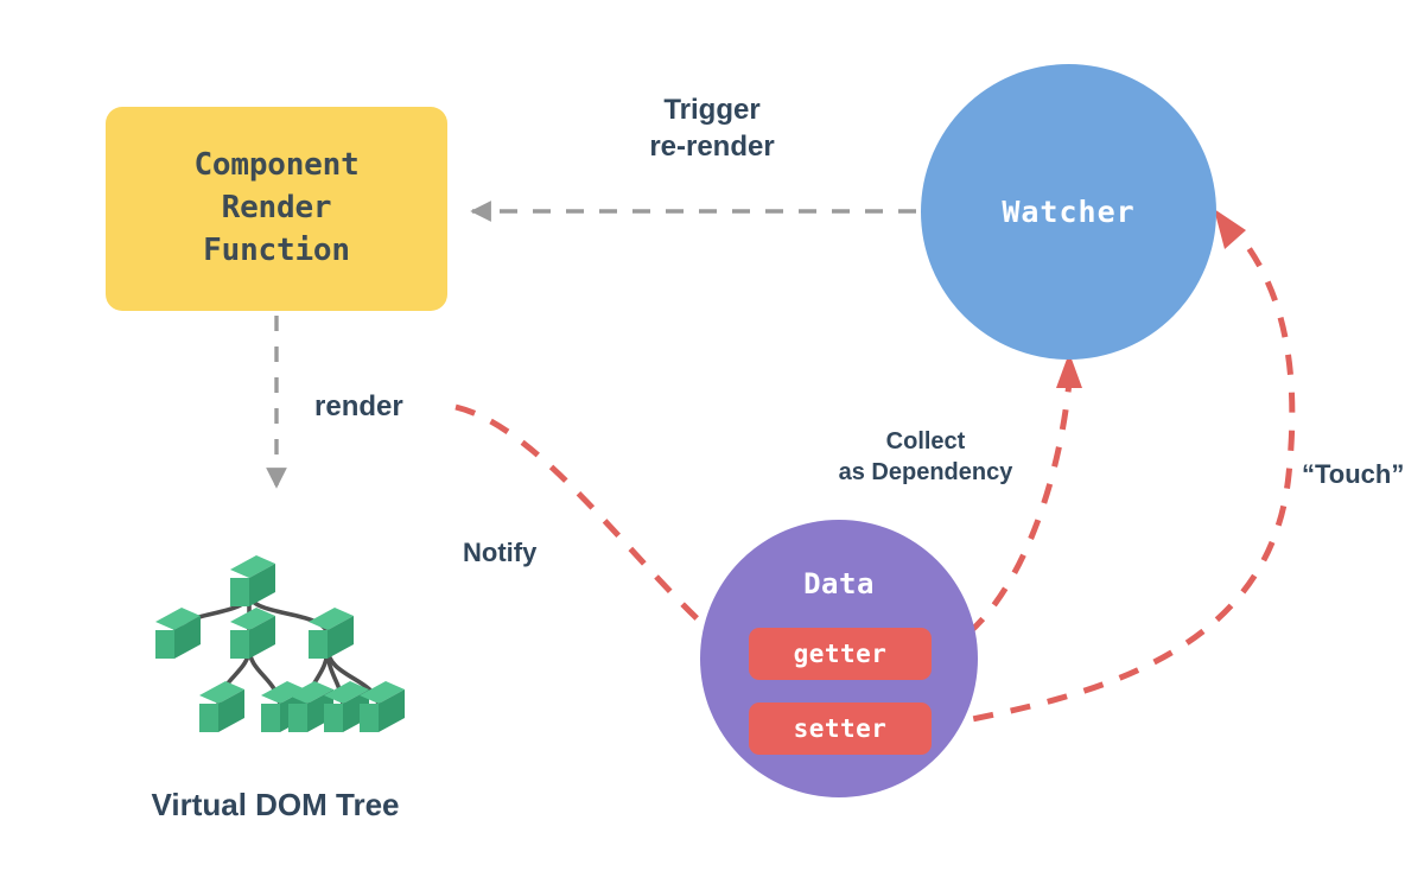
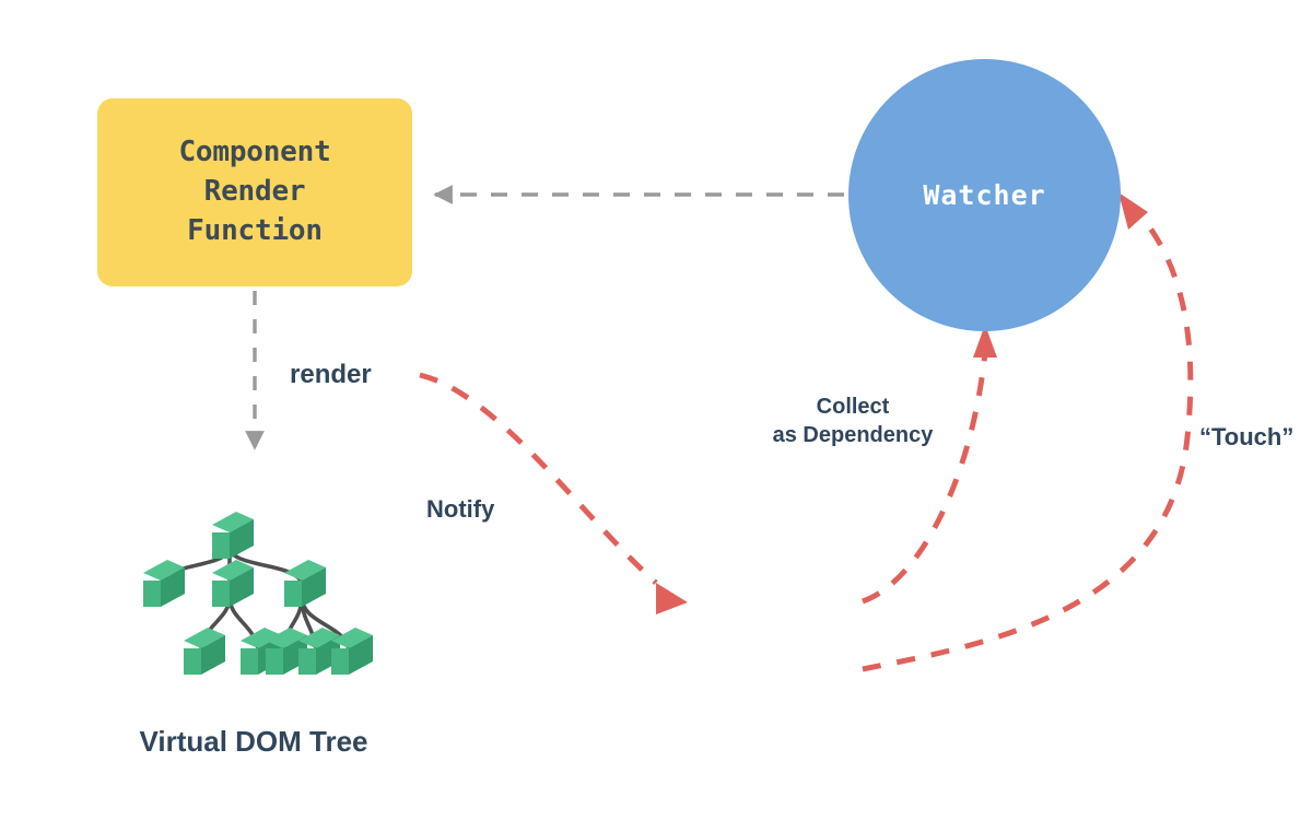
  Component
  Render
  Function
  Watcher
- Data
- getter
- setter
- Trigger
- re-render
  render
  Notify
  Collect
  as Dependency
  “Touch”
  Virtual DOM Tree
